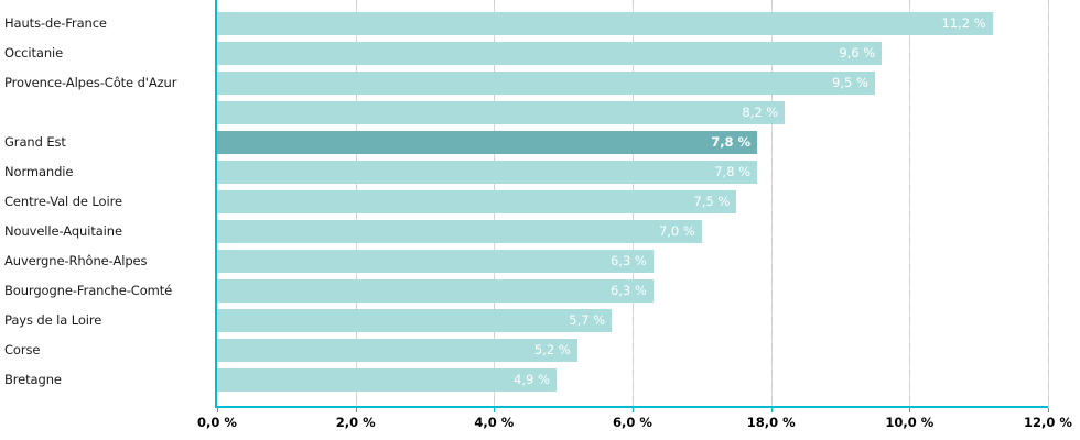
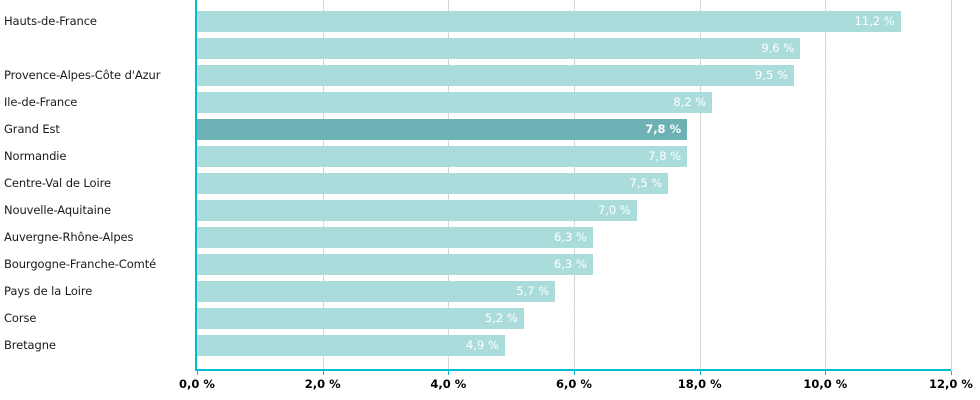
  Hauts-de-France
- Occitanie
  Provence-Alpes-Côte d'Azur
+ Ile-de-France
  Grand Est
  Normandie
  Centre-Val de Loire
  Nouvelle-Aquitaine
  Auvergne-Rhône-Alpes
  Bourgogne-Franche-Comté
  Pays de la Loire
  Corse
  Bretagne
  11,2 %
  9,6 %
  9,5 %
  8,2 %
  7,8 %
  7,8 %
  7,5 %
  7,0 %
  6,3 %
  6,3 %
  5,7 %
  5,2 %
  4,9 %
  0,0 %
  2,0 %
  4,0 %
  6,0 %
  18,0 %
  10,0 %
  12,0 %
